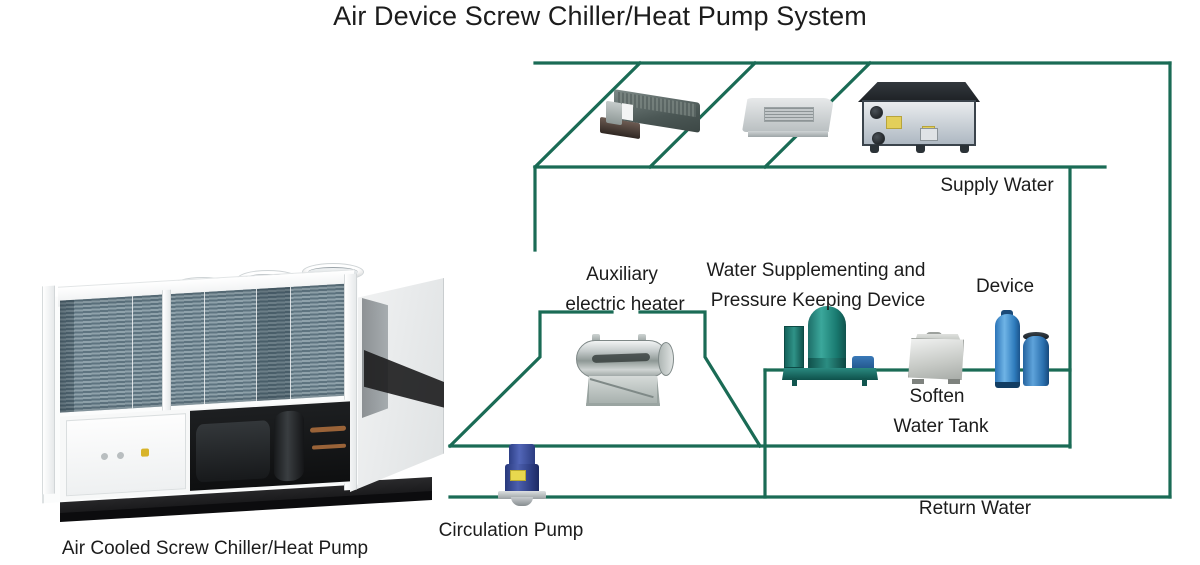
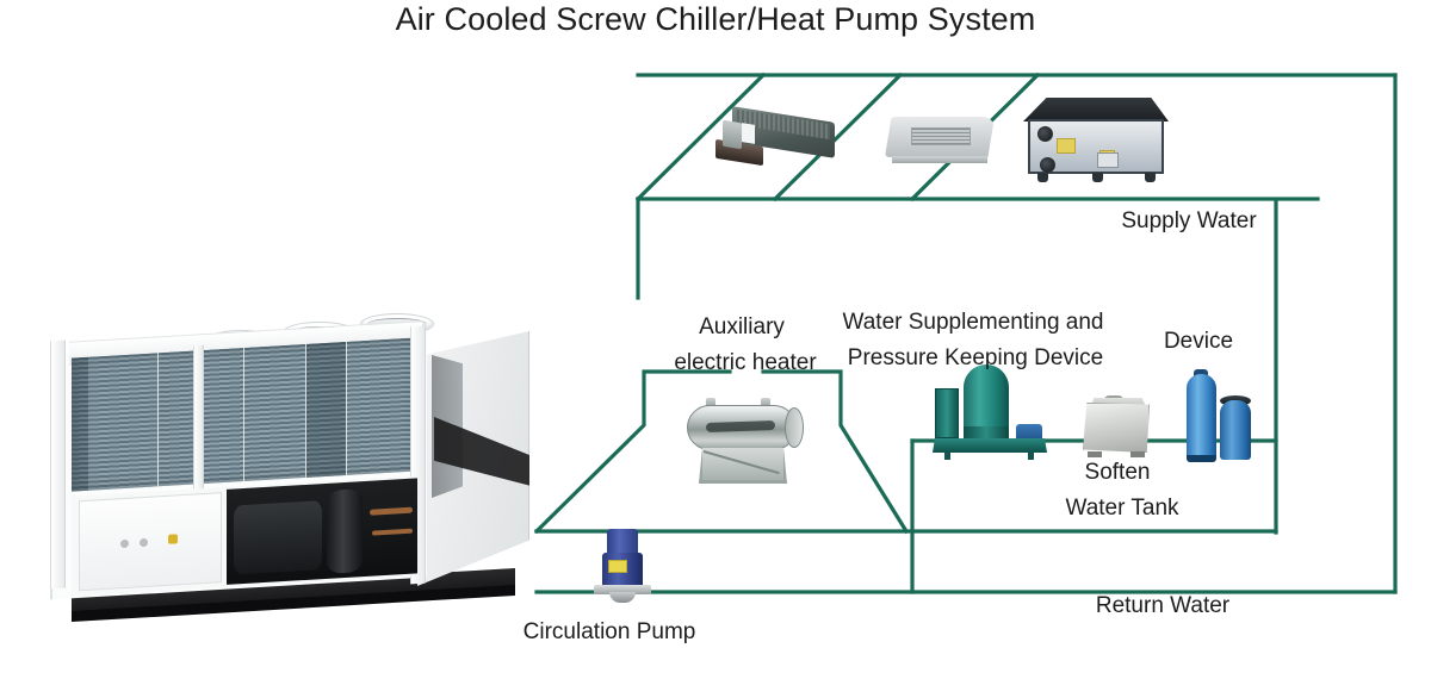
- Air Device Screw Chiller/Heat Pump System
+ Air Cooled Screw Chiller/Heat Pump System
- Air Cooled Screw Chiller/Heat Pump
  Auxiliary
  electric heater
  Water Supplementing and
  Pressure Keeping Device
  Soften
  Water Tank
  Device
  Circulation Pump
  Supply Water
  Return Water
